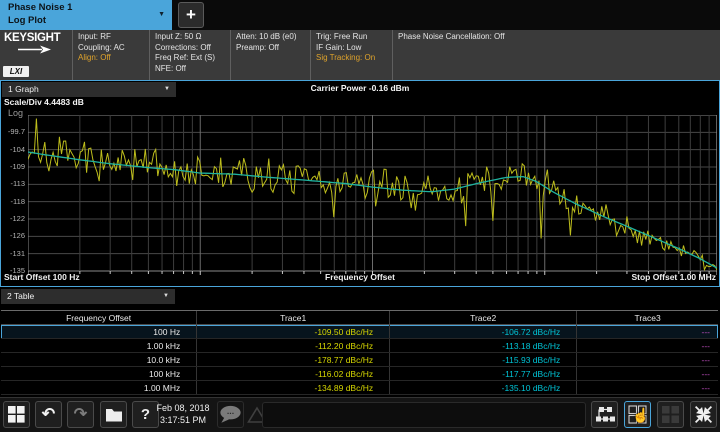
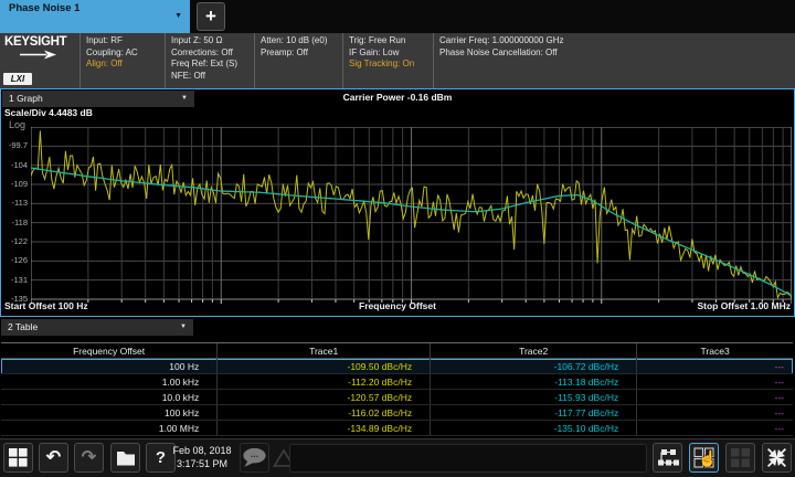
  Phase Noise 1
- Log Plot
  +
  KEYSIGHT
  LXI
  Input: RF
  Coupling: AC
  Align: Off
  Input Z: 50 Ω
  Corrections: Off
  Freq Ref: Ext (S)
  NFE: Off
  Atten: 10 dB (e0)
  Preamp: Off
  Trig: Free Run
  IF Gain: Low
  Sig Tracking: On
+ Carrier Freq: 1.000000000 GHz
  Phase Noise Cancellation: Off
  1 Graph
  Carrier Power -0.16 dBm
  Scale/Div 4.4483 dB
  Log
  -99.7
  -104
  -109
  -113
  -118
  -122
  -126
  -131
  -135
  Start Offset 100 Hz
  Frequency Offset
  Stop Offset 1.00 MHz
  2 Table
  Frequency Offset	Trace1	Trace2	Trace3
  100 Hz	-109.50 dBc/Hz	-106.72 dBc/Hz	---
  1.00 kHz	-112.20 dBc/Hz	-113.18 dBc/Hz	---
- 10.0 kHz	-178.77 dBc/Hz	-115.93 dBc/Hz	---
+ 10.0 kHz	-120.57 dBc/Hz	-115.93 dBc/Hz	---
  100 kHz	-116.02 dBc/Hz	-117.77 dBc/Hz	---
  1.00 MHz	-134.89 dBc/Hz	-135.10 dBc/Hz	---
  ↶
  ↷
  ?
  Feb 08, 2018
  3:17:51 PM
  ...
  ☝
